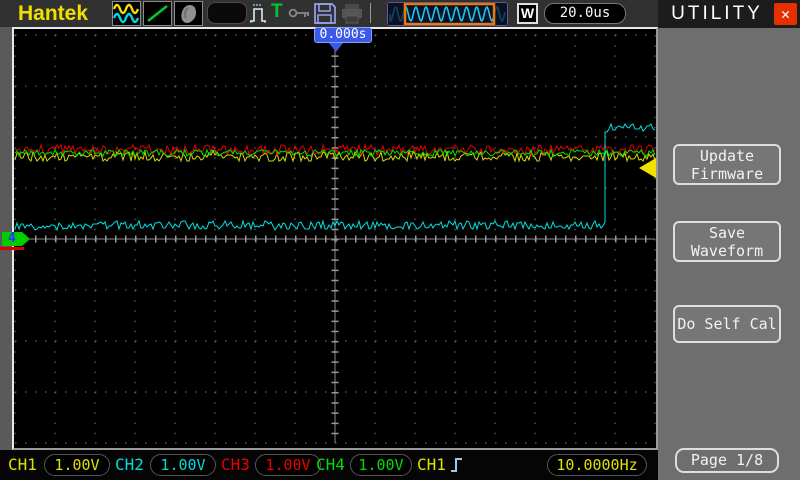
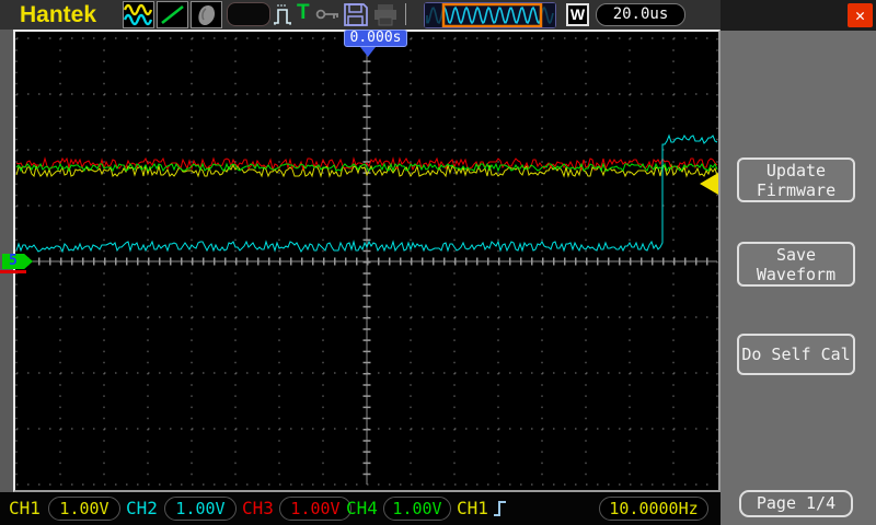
  Hantek
  T
  W
  20.0us
  0.000s
- 4
+ 5
- UTILITY
  ✕
  Update
  Firmware
  Save
  Waveform
  Do Self Cal
- Page 1/8
+ Page 1/4
  CH1
  1.00V
  CH2
  1.00V
  CH3
  1.00V
  CH4
  1.00V
  CH1
  10.0000Hz
